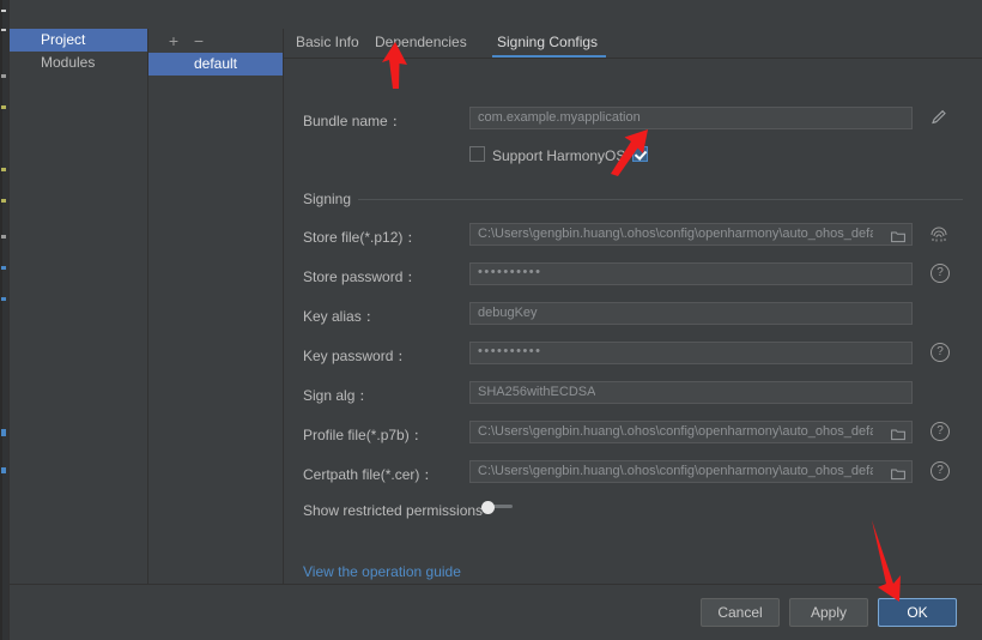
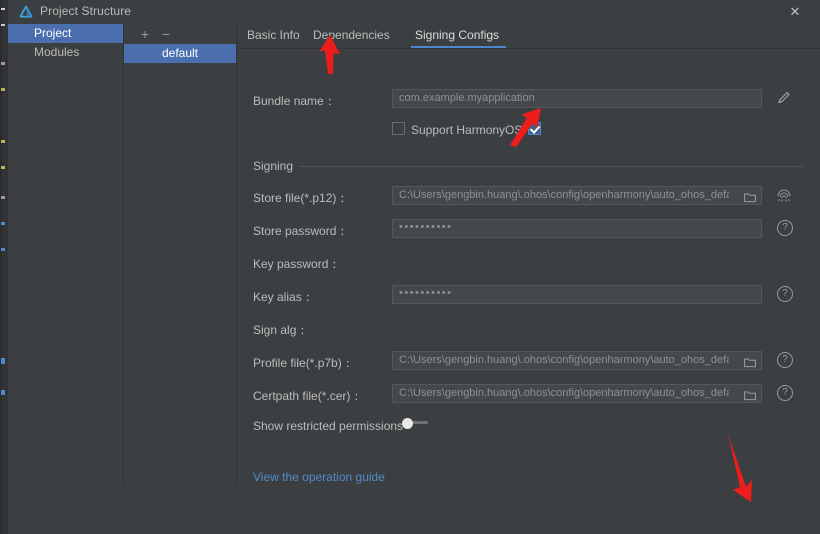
+ Project Structure
+ ✕
  Project
  Modules
  +
  −
  default
  Basic Info
  Dependencies
  Signing Configs
  Bundle name：
  com.example.myapplication
  Support HarmonyOS
  Signing
  Store file(*.p12)：
  C:\Users\gengbin.huang\.ohos\config\openharmony\auto_ohos_def
  Store password：
  ••••••••••
  ?
- Key alias：
+ Key password：
- debugKey
- Key password：
+ Key alias：
  ••••••••••
  ?
  Sign alg：
- SHA256withECDSA
  Profile file(*.p7b)：
  C:\Users\gengbin.huang\.ohos\config\openharmony\auto_ohos_def
  ?
  Certpath file(*.cer)：
  C:\Users\gengbin.huang\.ohos\config\openharmony\auto_ohos_def
  ?
  Show restricted permissions
  View the operation guide
- Cancel
- Apply
- OK
